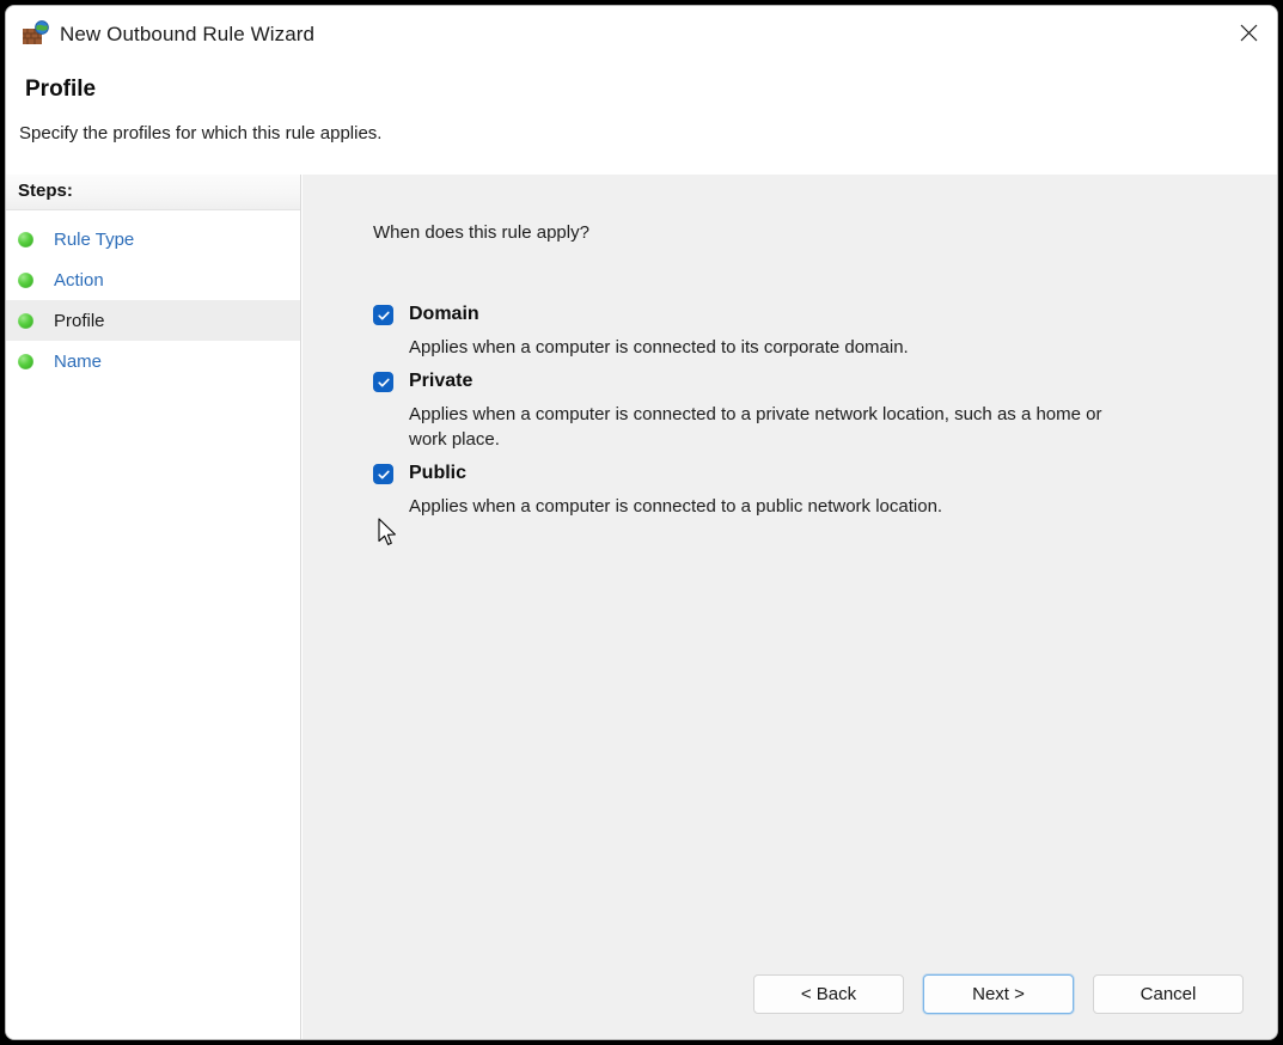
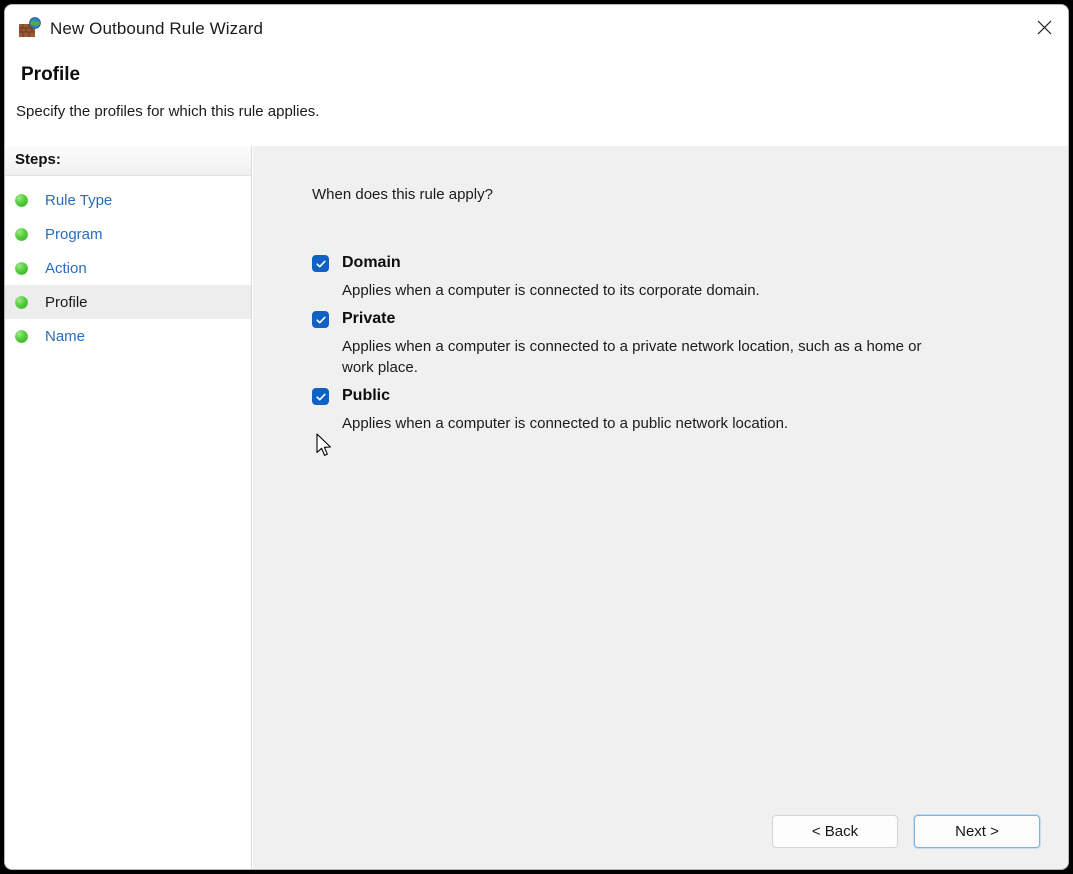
  New Outbound Rule Wizard
  Profile
  Specify the profiles for which this rule applies.
  Steps:
  Rule Type
+ Program
  Action
  Profile
  Name
  When does this rule apply?
  Domain
  Applies when a computer is connected to its corporate domain.
  Private
  Applies when a computer is connected to a private network location, such as a home or work place.
  Public
  Applies when a computer is connected to a public network location.
  < Back
  Next >
- Cancel
